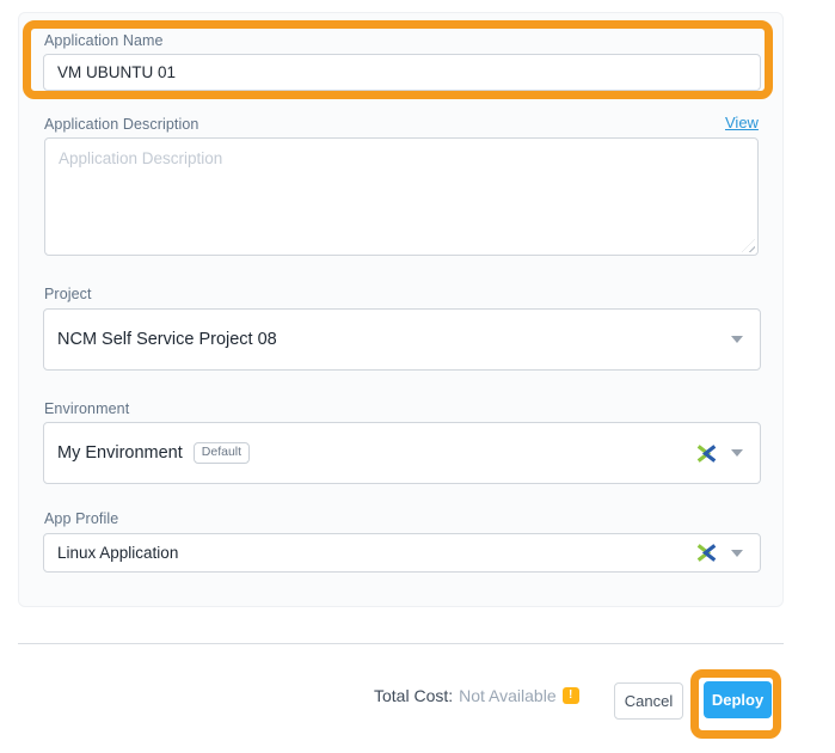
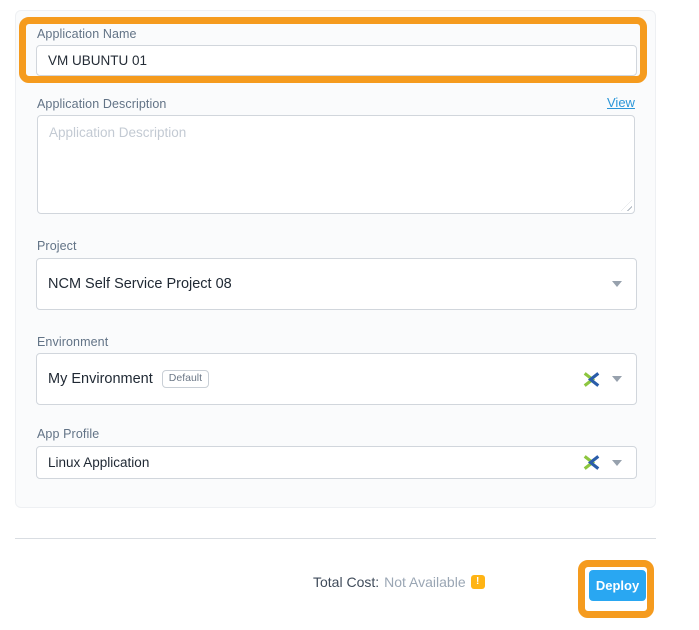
  Application Name
  VM UBUNTU 01
  Application Description
  View
  Application Description
  Project
  NCM Self Service Project 08
  Environment
  My Environment
  Default
  App Profile
  Linux Application
  Total Cost:
  Not Available
  !
- Cancel
  Deploy
